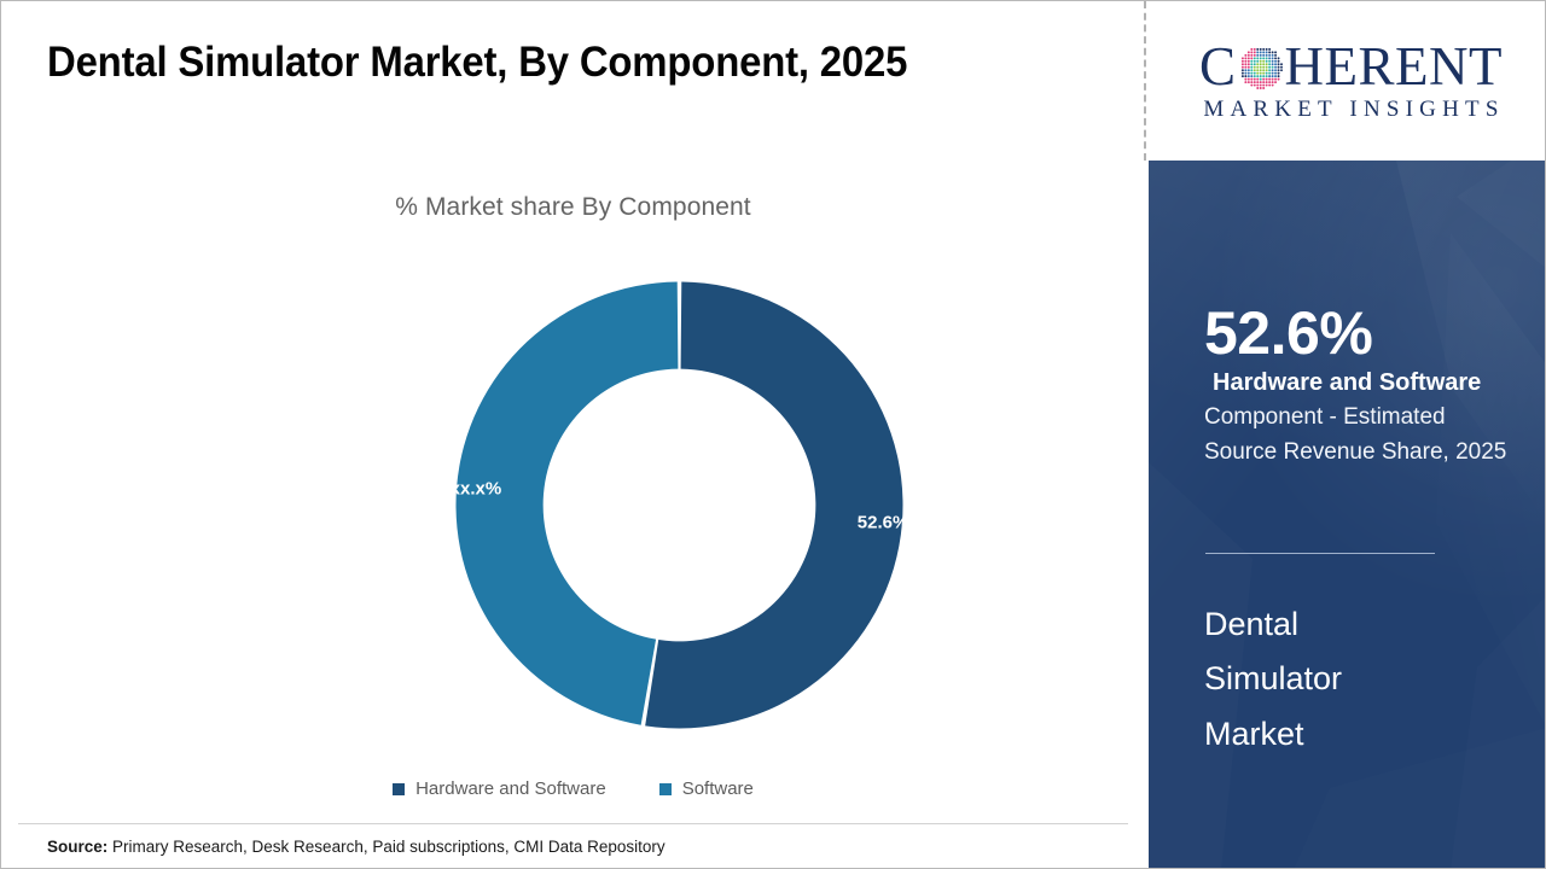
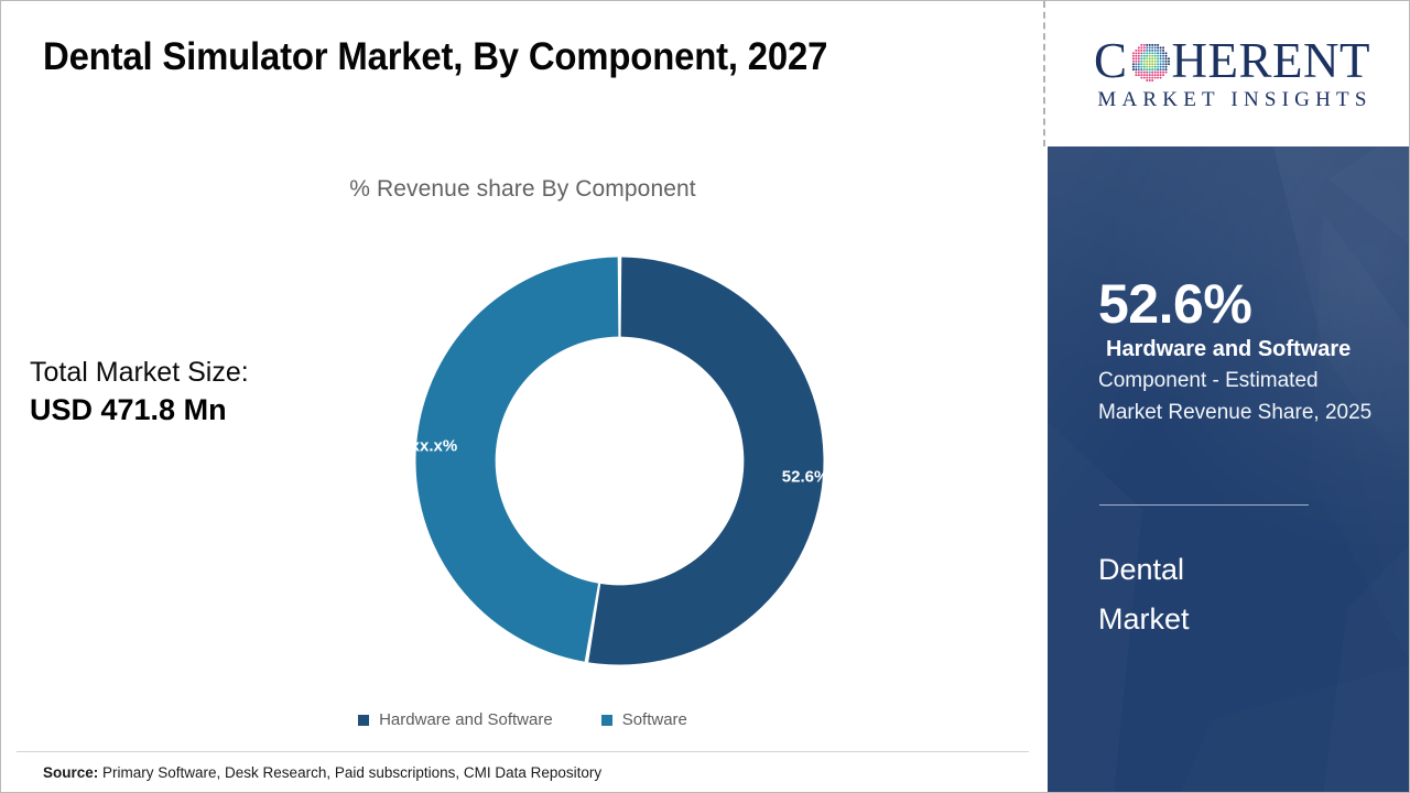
- Dental Simulator Market, By Component, 2025
+ Dental Simulator Market, By Component, 2027
- % Market share By Component
+ % Revenue share By Component
+ Total Market Size:
+ USD 471.8 Mn
  52.6%
  xx.x%
  Hardware and Software
  Software
- Source: Primary Research, Desk Research, Paid subscriptions, CMI Data Repository
+ Source: Primary Software, Desk Research, Paid subscriptions, CMI Data Repository
  C
  HERENT
  MARKET INSIGHTS
  52.6%
  Hardware and Software
- Component - Estimated Source Revenue Share, 2025
+ Component - Estimated Market Revenue Share, 2025
  Dental
- Simulator
  Market
